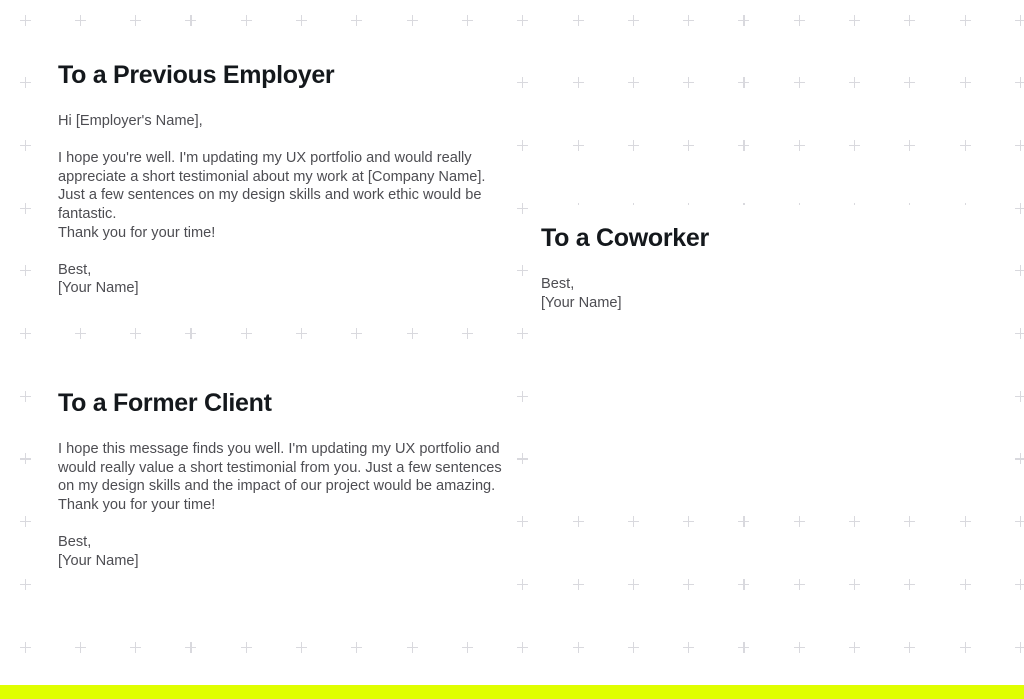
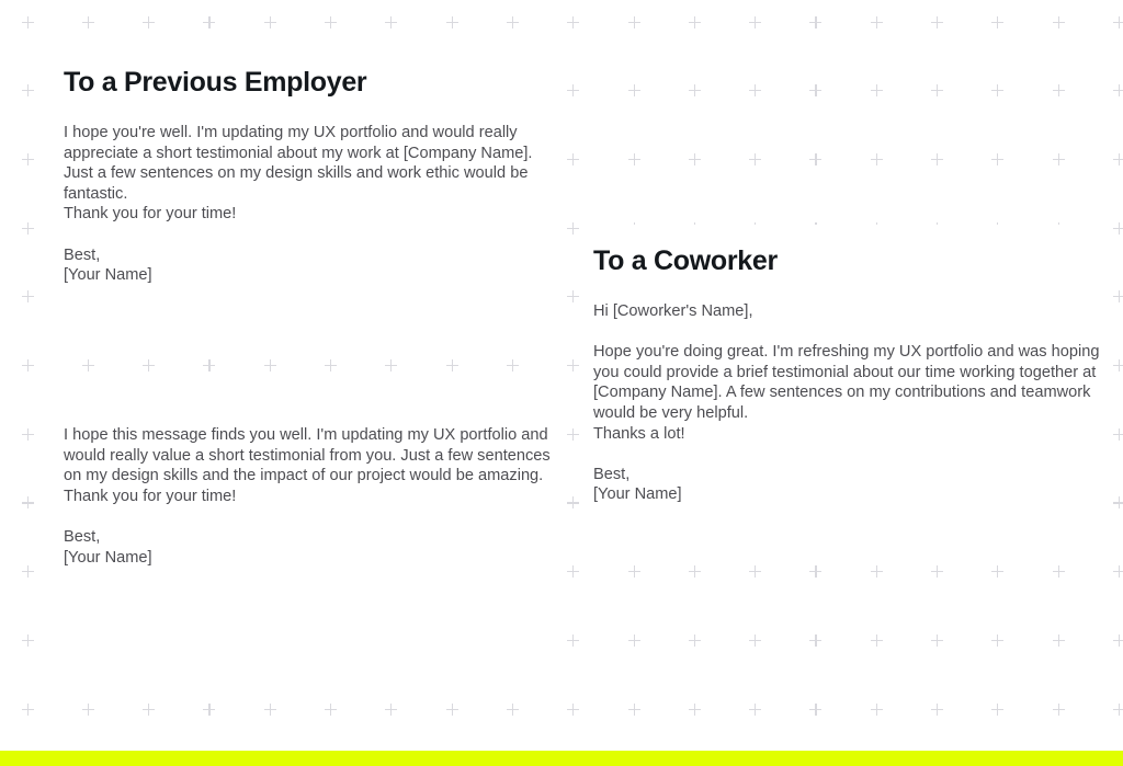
  To a Previous Employer
- Hi [Employer's Name],
  I hope you're well. I'm updating my UX portfolio and would really appreciate a short testimonial about my work at [Company Name]. Just a few sentences on my design skills and work ethic would be fantastic.
  Thank you for your time!
  Best,
  [Your Name]
- To a Former Client
  I hope this message finds you well. I'm updating my UX portfolio and would really value a short testimonial from you. Just a few sentences on my design skills and the impact of our project would be amazing.
  Thank you for your time!
  Best,
  [Your Name]
  To a Coworker
+ Hi [Coworker's Name],
+ Hope you're doing great. I'm refreshing my UX portfolio and was hoping you could provide a brief testimonial about our time working together at [Company Name]. A few sentences on my contributions and teamwork would be very helpful.
+ Thanks a lot!
  Best,
  [Your Name]
